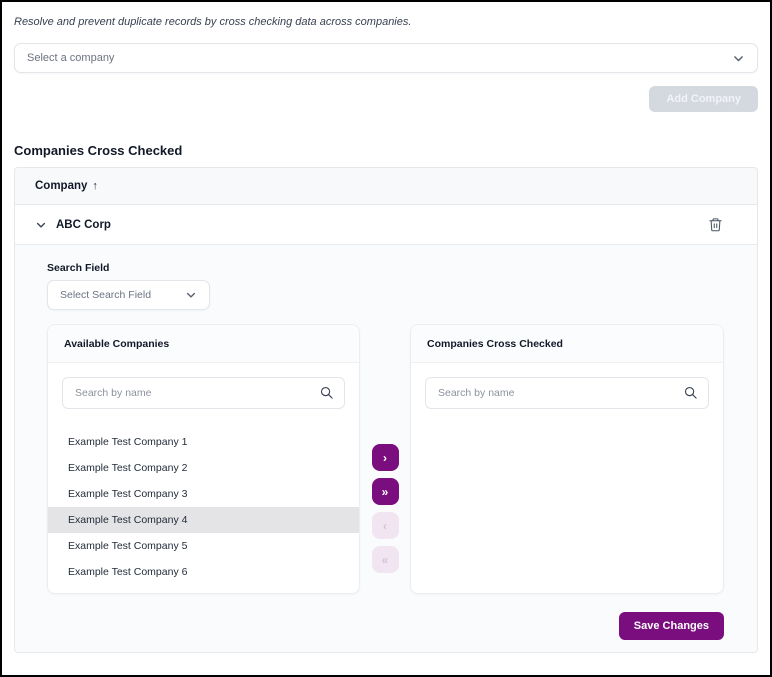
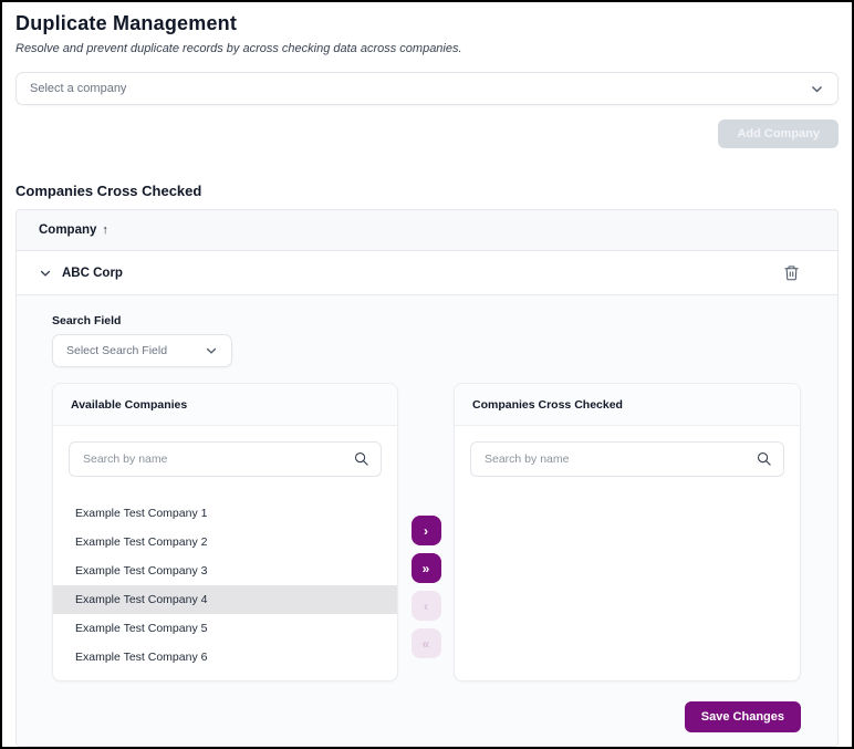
+ Duplicate Management
- Resolve and prevent duplicate records by cross checking data across companies.
+ Resolve and prevent duplicate records by across checking data across companies.
  Select a company
  Add Company
  Companies Cross Checked
  Company
  ↑
  ABC Corp
  Search Field
  Select Search Field
  Available Companies
  Search by name
  Example Test Company 1
  Example Test Company 2
  Example Test Company 3
  Example Test Company 4
  Example Test Company 5
  Example Test Company 6
  ›
  »
  ‹
  «
  Companies Cross Checked
  Search by name
  Save Changes
